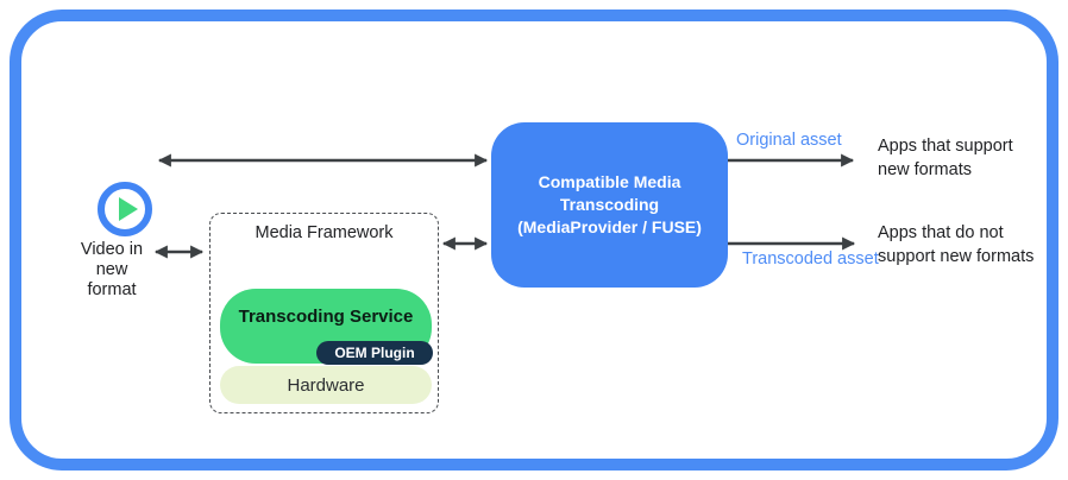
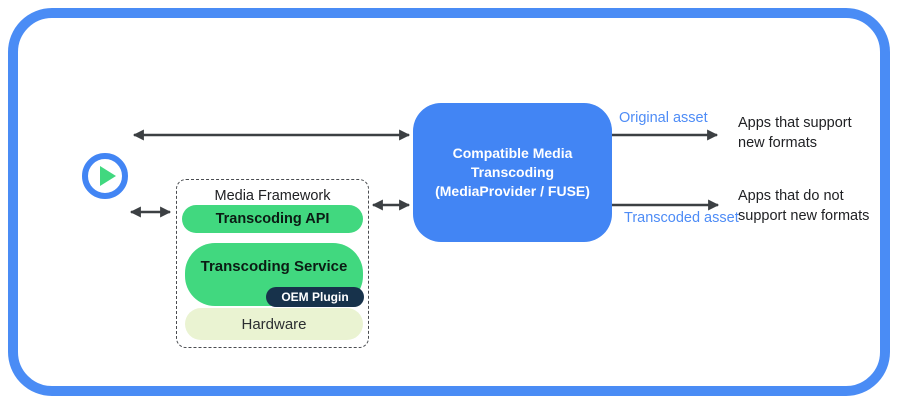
- Video in
- new
- format
  Media Framework
+ Transcoding API
  Transcoding Service
  OEM Plugin
  Hardware
  Compatible Media
  Transcoding
  (MediaProvider / FUSE)
  Original asset
  Apps that support
  new formats
  Transcoded asset
  Apps that do not
  support new formats
